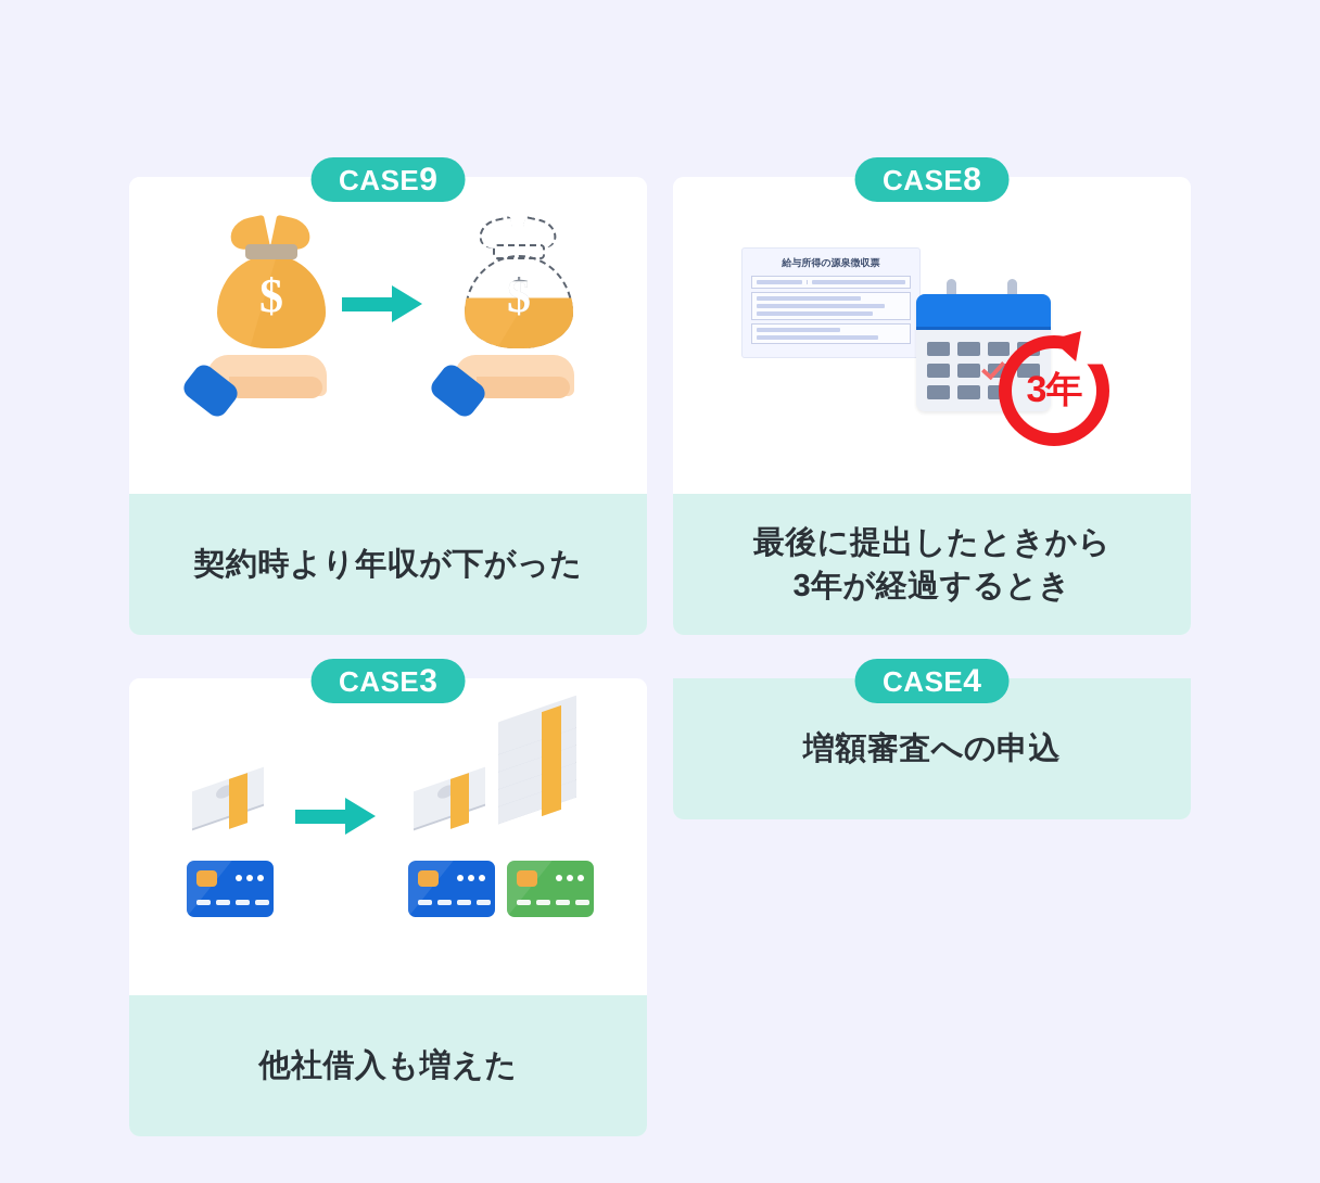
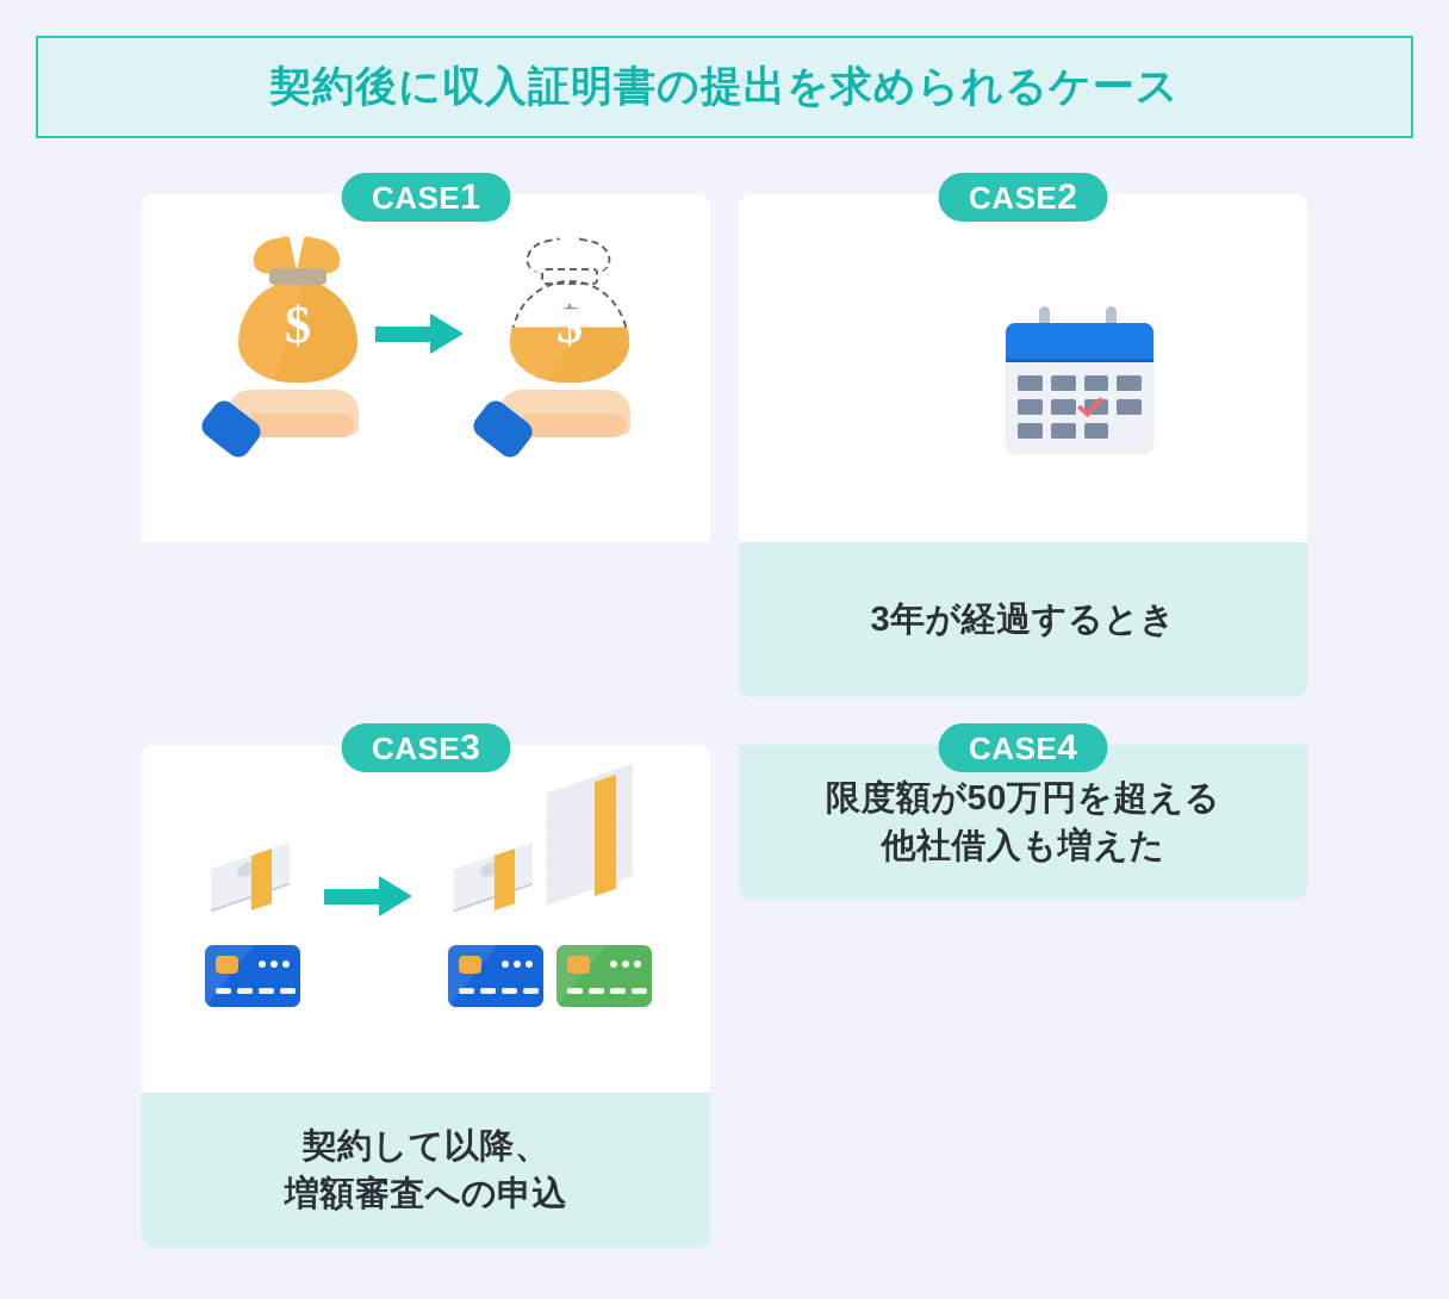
+ 契約後に収入証明書の提出を求められるケース
  CASE
- 9
+ 1
  $
  $
- 契約時より年収が下がった
  CASE
- 8
+ 2
- 給与所得の源泉徴収票
- 3年
- 最後に提出したときから
  3年が経過するとき
  CASE
  3
+ 契約して以降、
- 他社借入も増えた
+ 増額審査への申込
  CASE
  4
+ 限度額が50万円を超える
- 増額審査への申込
+ 他社借入も増えた
